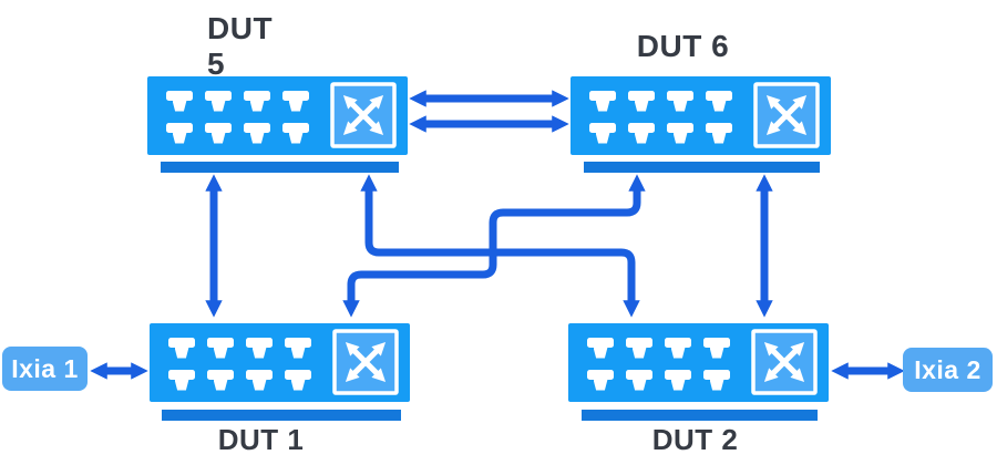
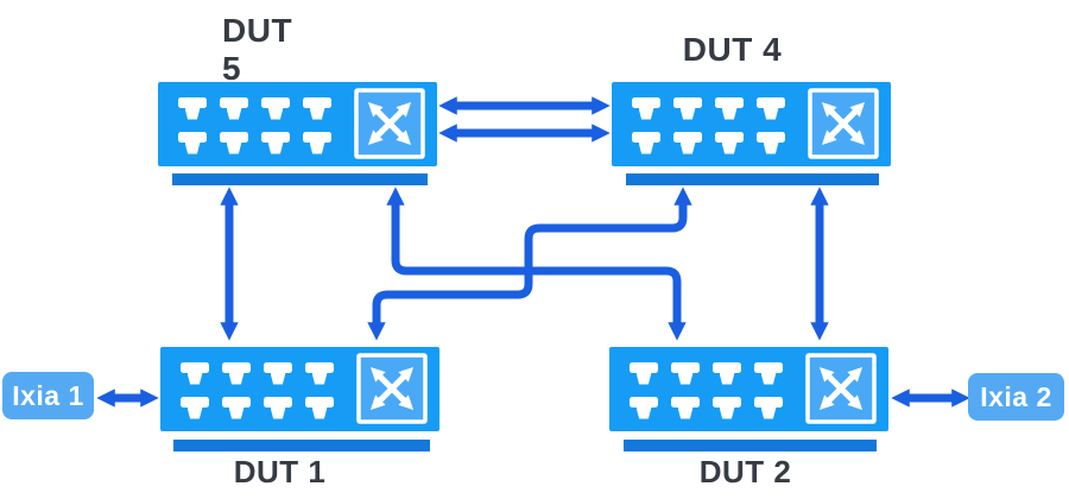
  DUT 5
- DUT 6
+ DUT 4
  DUT 1
  DUT 2
  Ixia 1
  Ixia 2
